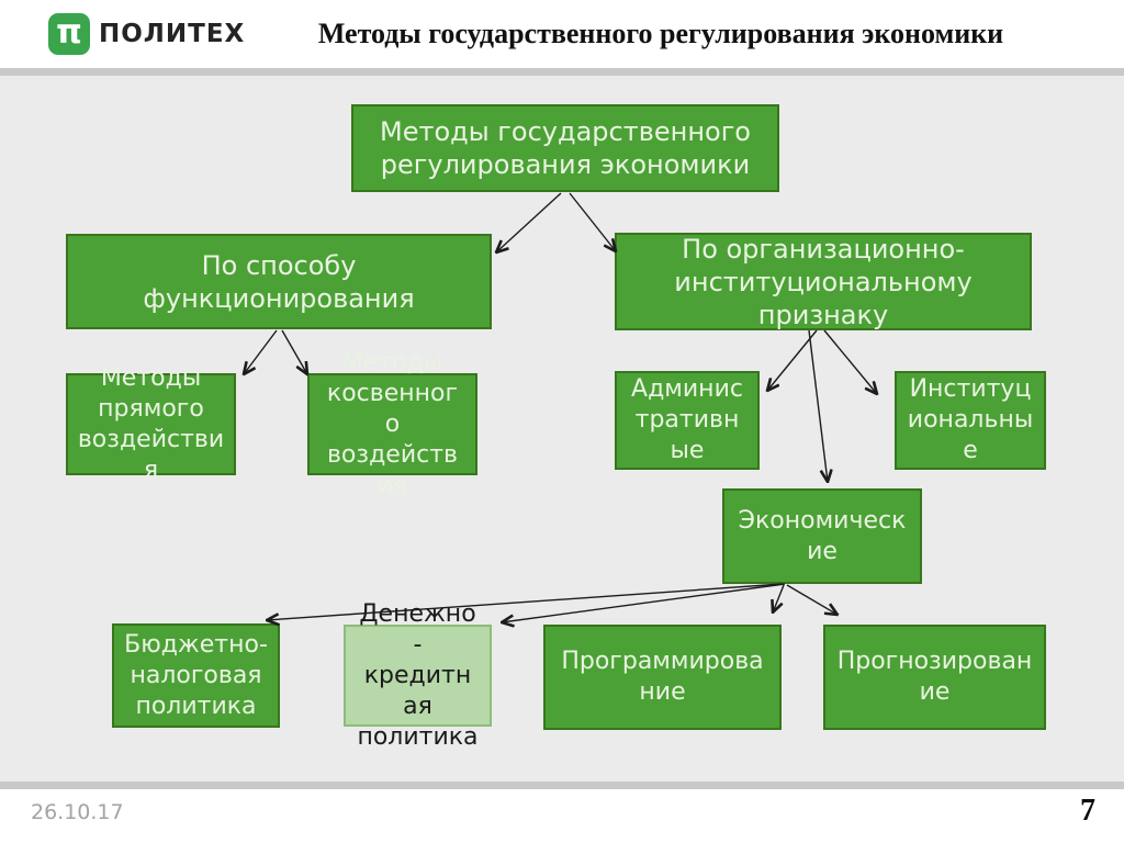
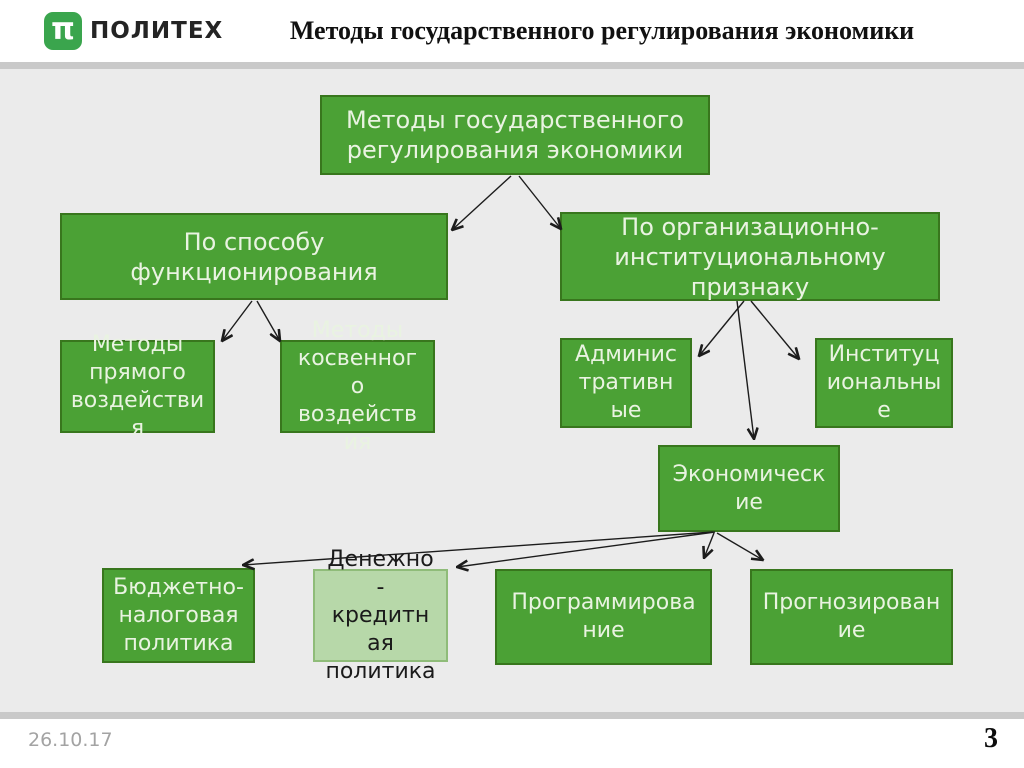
  π
  ПОЛИТЕХ
  Методы государственного регулирования экономики
  Методы государственного
  регулирования экономики
  По способу
  функционирования
  По организационно-
  институциональному
  признаку
  Методы
  прямого
  воздействи
  я
  Методы
  косвенног
  о
  воздейств
  ия
  Админис
  тративн
  ые
  Институц
  иональны
  е
  Экономическ
  ие
  Бюджетно-
  налоговая
  политика
  енежно
  -
  кредитн
  ая
  политика
  Программирова
  ние
  Прогнозирован
  ие
  26.10.17
- 7
+ 3
